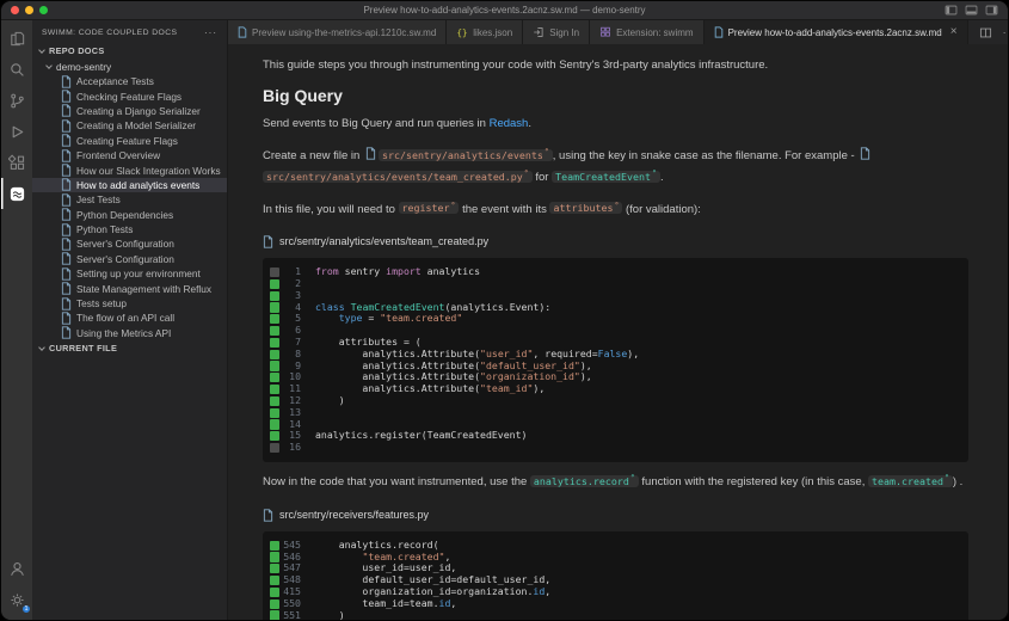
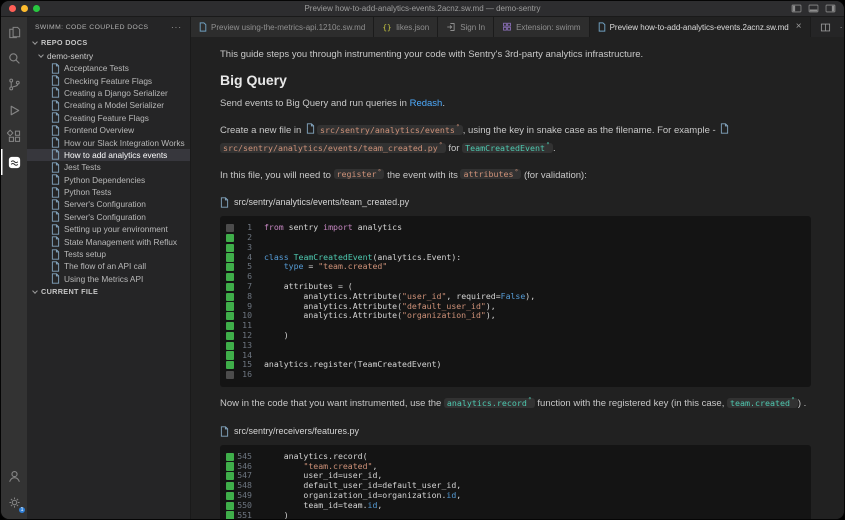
  Preview how-to-add-analytics-events.2acnz.sw.md — demo-sentry
  ···
  REPO DOCS
  demo-sentry
  Acceptance Tests
  Checking Feature Flags
  Creating a Django Serializer
  Creating a Model Serializer
  Creating Feature Flags
  Frontend Overview
  How our Slack Integration Works
  How to add analytics events
  Jest Tests
  Python Dependencies
  Python Tests
  Server's Configuration
  Server's Configuration
  Setting up your environment
  State Management with Reflux
  Tests setup
  The flow of an API call
  Using the Metrics API
  CURRENT FILE
  Preview using-the-metrics-api.1210c.sw.md
  {}
  likes.json
  Sign In
  Extension: swimm
  Preview how-to-add-analytics-events.2acnz.sw.md
  ×
  This guide steps you through instrumenting your code with Sentry's 3rd-party analytics infrastructure.
  Big Query
  Send events to Big Query and run queries in Redash.
  Create a new file in src/sentry/analytics/events , using the key in snake case as the filename. For example - src/sentry/analytics/events/team_created.py for TeamCreatedEvent .
  In this file, you will need to register the event with its attributes (for validation):
  src/sentry/analytics/events/team_created.py
  1
  from sentry import analytics
  2
  3
  4
  class TeamCreatedEvent(analytics.Event):
  5
  type = "team.created"
  6
  7
  attributes = (
  8
  analytics.Attribute("user_id", required=False),
  9
  analytics.Attribute("default_user_id"),
  10
  analytics.Attribute("organization_id"),
  11
- analytics.Attribute("team_id"),
  12
  )
  13
  14
  15
  analytics.register(TeamCreatedEvent)
  16
  Now in the code that you want instrumented, use the analytics.record function with the registered key (in this case, team.created ) .
  src/sentry/receivers/features.py
  545
  analytics.record(
  546
  "team.created",
  547
  user_id=user_id,
  548
  default_user_id=default_user_id,
- 415
+ 549
  organization_id=organization.id,
  550
  team_id=team.id,
  551
  )
